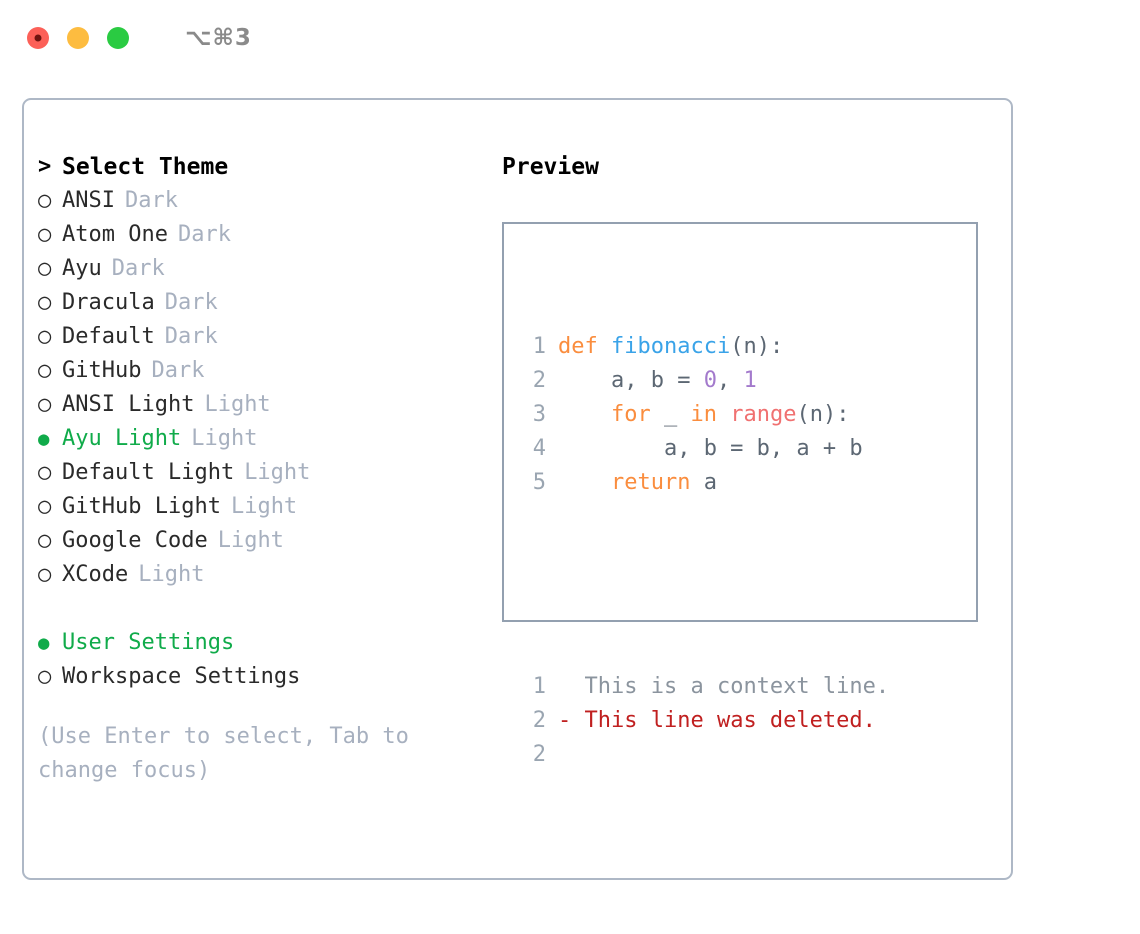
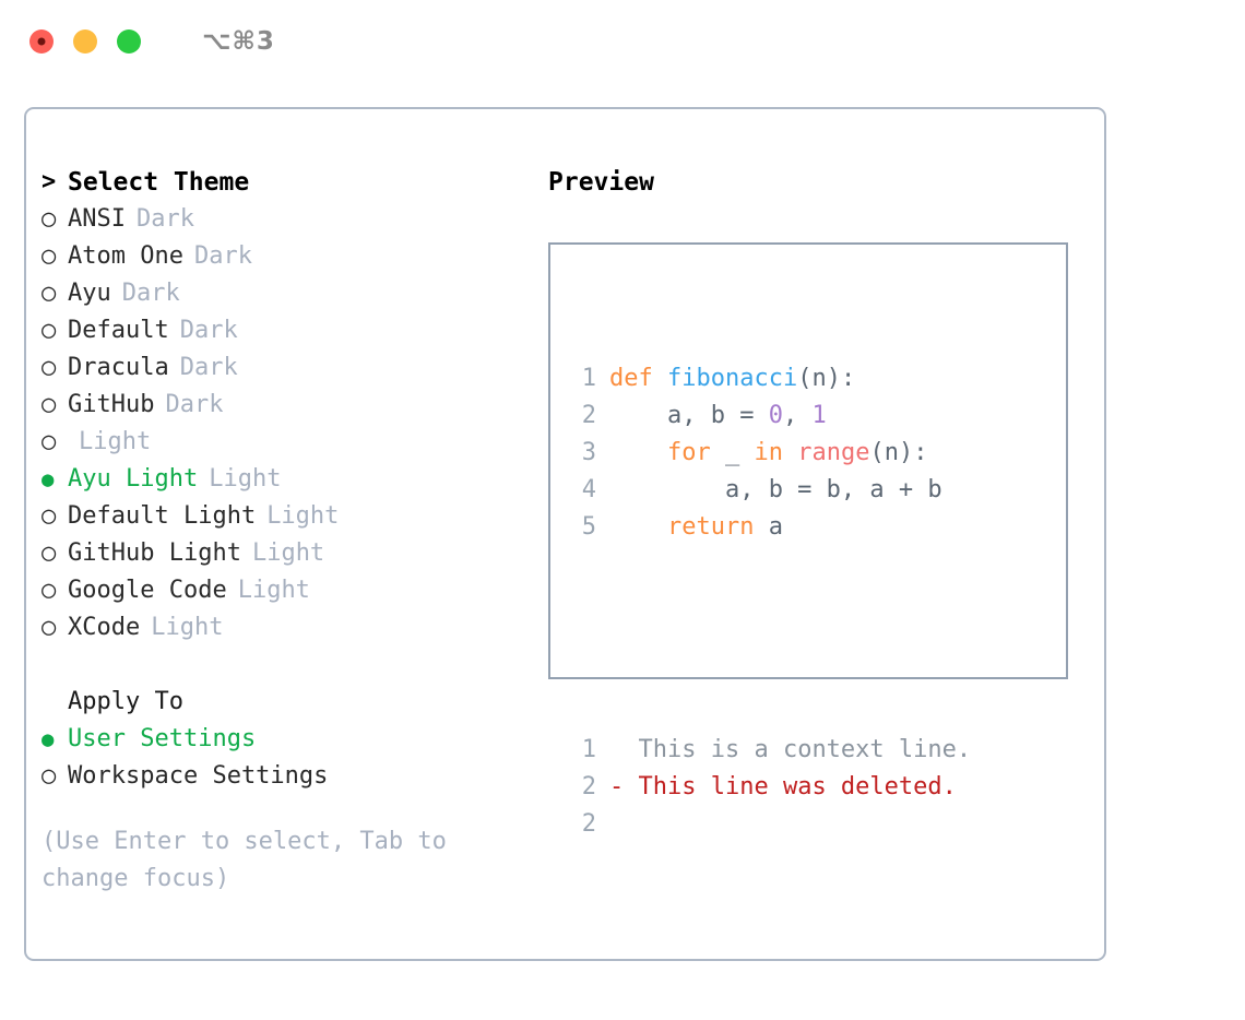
  ⌥⌘3
  >
  Select Theme
  ○
  ANSI
  Dark
  ○
  Atom One
  Dark
  ○
  Ayu
  Dark
  ○
- Dracula
+ Default
  Dark
  ○
- Default
+ Dracula
  Dark
  ○
  GitHub
  Dark
  ○
- ANSI Light
  Light
  ●
  Ayu Light
  Light
  ○
  Default Light
  Light
  ○
  GitHub Light
  Light
  ○
  Google Code
  Light
  ○
  XCode
  Light
+ Apply To
  ●
  User Settings
  ○
  Workspace Settings
  (Use Enter to select, Tab to change focus)
  Preview
  1
  def fibonacci(n):
  2
  a, b = 0, 1
  3
  for _ in range(n):
  4
  a, b = b, a + b
  5
  return a
  1
  This is a context line.
  2
  - This line was deleted.
  2
